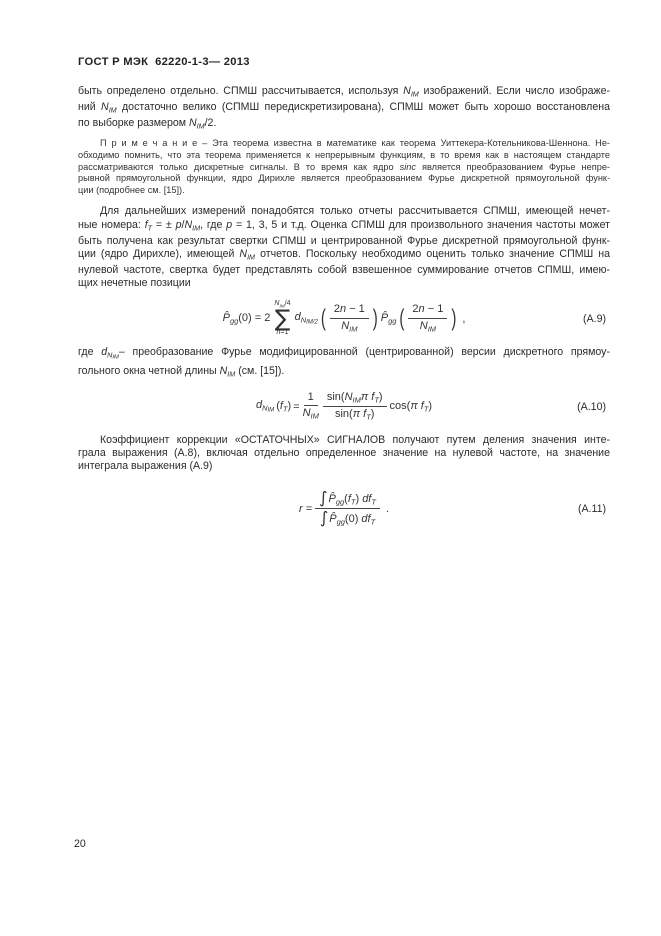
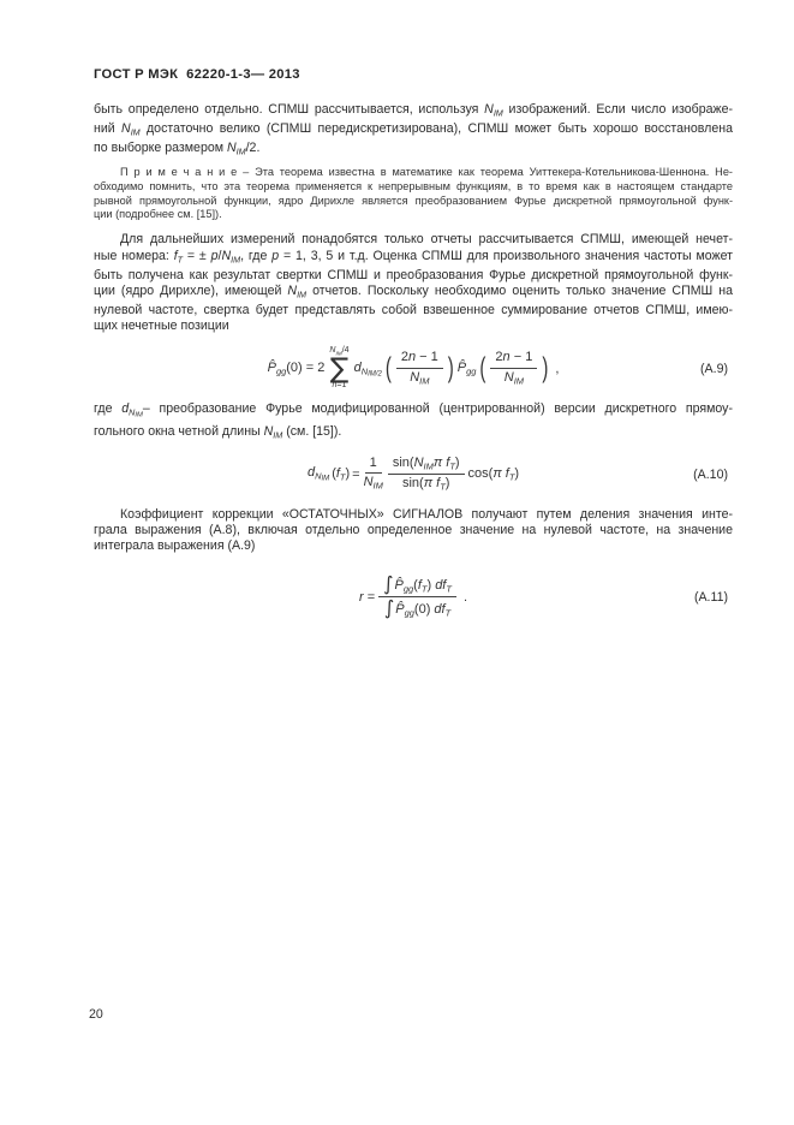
  ГОСТ Р МЭК 62220-1-3— 2013
  быть определено отдельно. СПМШ рассчитывается, используя NIM изображений. Если число изображе-
  ний NIM достаточно велико (СПМШ передискретизирована), СПМШ может быть хорошо восстановлена
  по выборке размером NIM/2.
  П р и м е ч а н и е – Эта теорема известна в математике как теорема Уиттекера-Котельникова-Шеннона. Не-
  обходимо помнить, что эта теорема применяется к непрерывным функциям, в то время как в настоящем стандарте
- рассматриваются только дискретные сигналы. В то время как ядро sinc является преобразованием Фурье непре-
  рывной прямоугольной функции, ядро Дирихле является преобразованием Фурье дискретной прямоугольной функ-
  ции (подробнее см. [15]).
  Для дальнейших измерений понадобятся только отчеты рассчитывается СПМШ, имеющей нечет-
  ные номера: fT = ± p/NIM, где p = 1, 3, 5 и т.д. Оценка СПМШ для произвольного значения частоты может
- быть получена как результат свертки СПМШ и центрированной Фурье дискретной прямоугольной функ-
+ быть получена как результат свертки СПМШ и преобразования Фурье дискретной прямоугольной функ-
  ции (ядро Дирихле), имеющей NIM отчетов. Поскольку необходимо оценить только значение СПМШ на
  нулевой частоте, свертка будет представлять собой взвешенное суммирование отчетов СПМШ, имею-
  щих нечетные позиции
  P̂gg(0) = 2
  ∑
  (
  2n − 1
  NIM
  )
  P̂gg
  (
  2n − 1
  NIM
  )
  ,
  (А.9)
  где dN – преобразование Фурье модифицированной (центрированной) версии дискретного прямоу-
  гольного окна четной длины NIM (см. [15]).
  (fT)
  =
  1
  NIM
  sin(NIMπ fT)
  sin(π fT)
  cos(π fT)
  (А.10)
  Коэффициент коррекции «ОСТАТОЧНЫХ» СИГНАЛОВ получают путем деления значения инте-
  грала выражения (А.8), включая отдельно определенное значение на нулевой частоте, на значение
  интеграла выражения (А.9)
  r =
  ∫P̂gg(fT) dfT
  ∫P̂gg(0) dfT
  .
  (А.11)
  20
